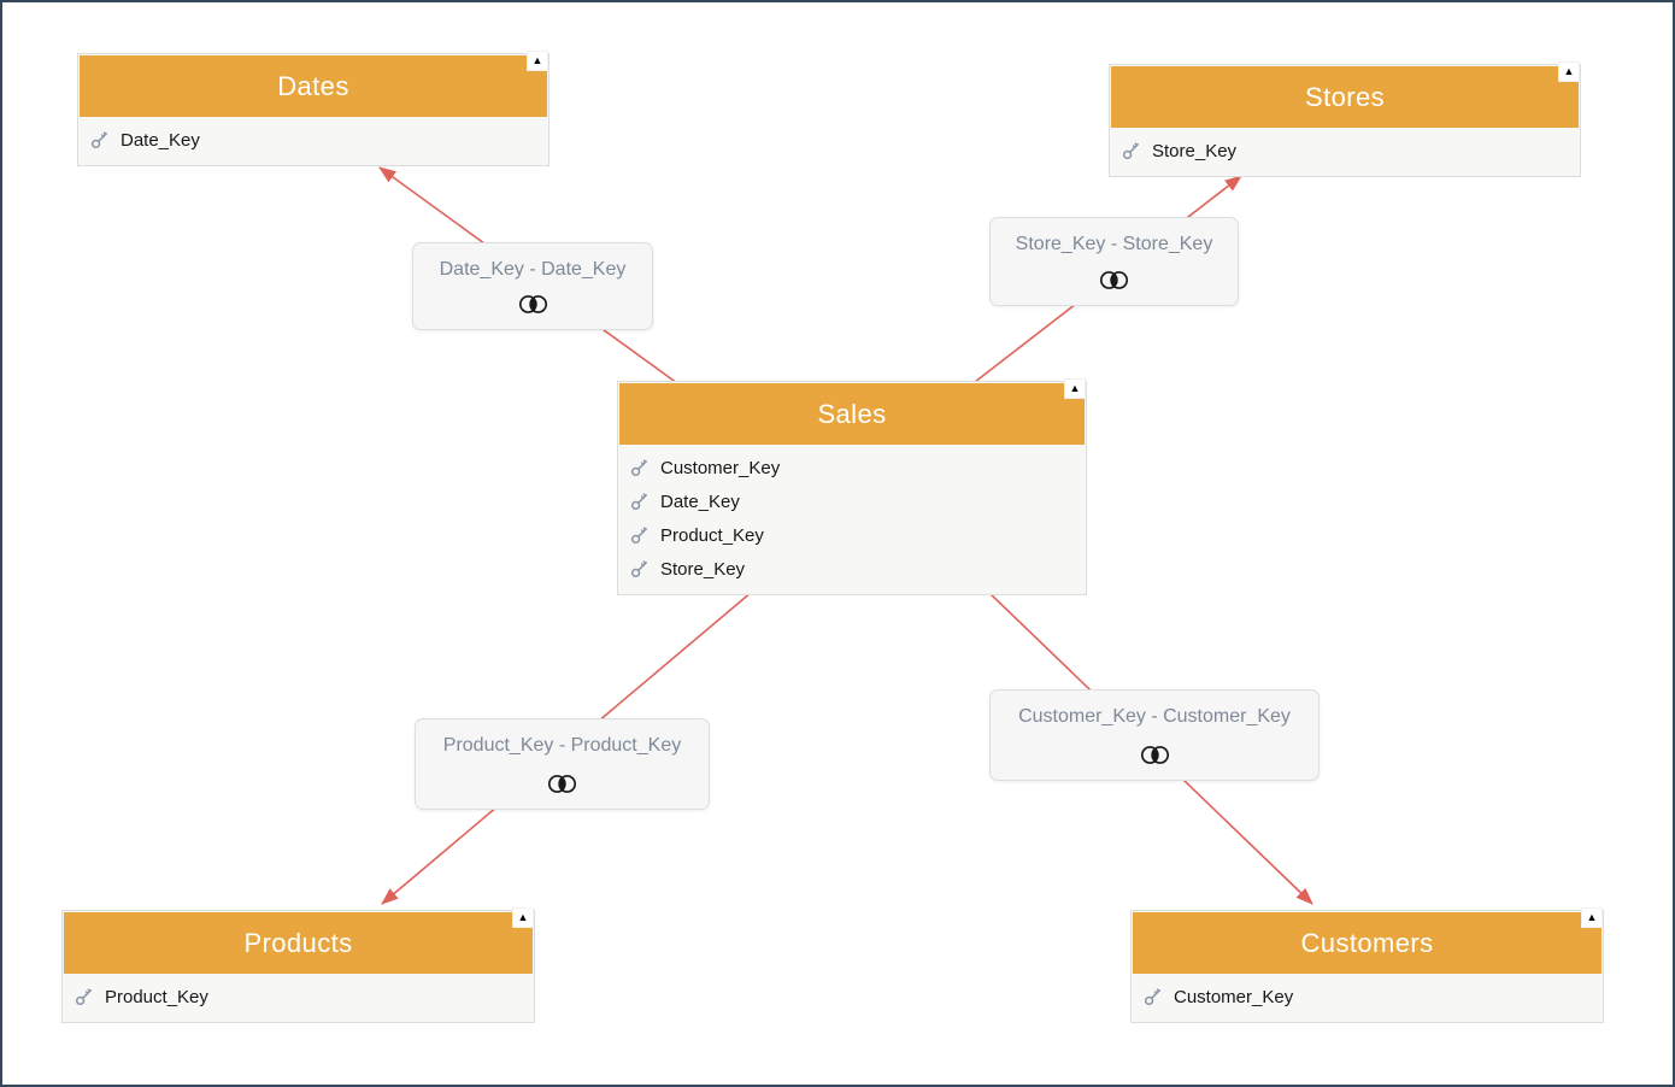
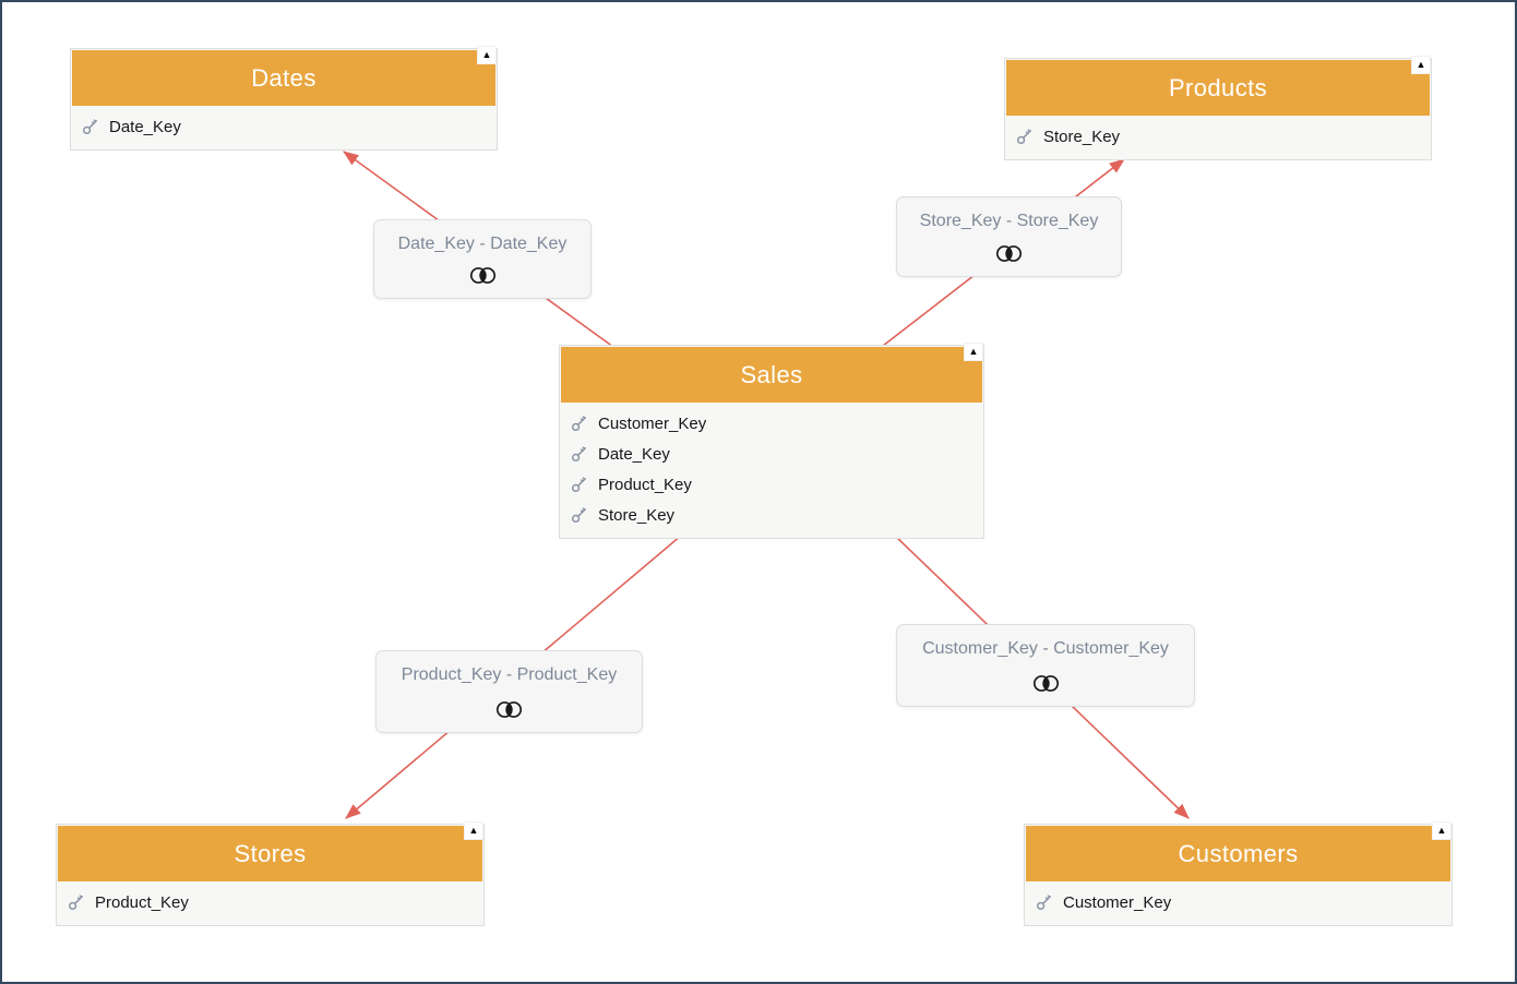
  Dates
  ▲
  Date_Key
- Stores
+ Products
  ▲
  Store_Key
  Sales
  ▲
  Customer_Key
  Date_Key
  Product_Key
  Store_Key
- Products
+ Stores
  ▲
  Product_Key
  Customers
  ▲
  Customer_Key
  Date_Key - Date_Key
  Store_Key - Store_Key
  Product_Key - Product_Key
  Customer_Key - Customer_Key
